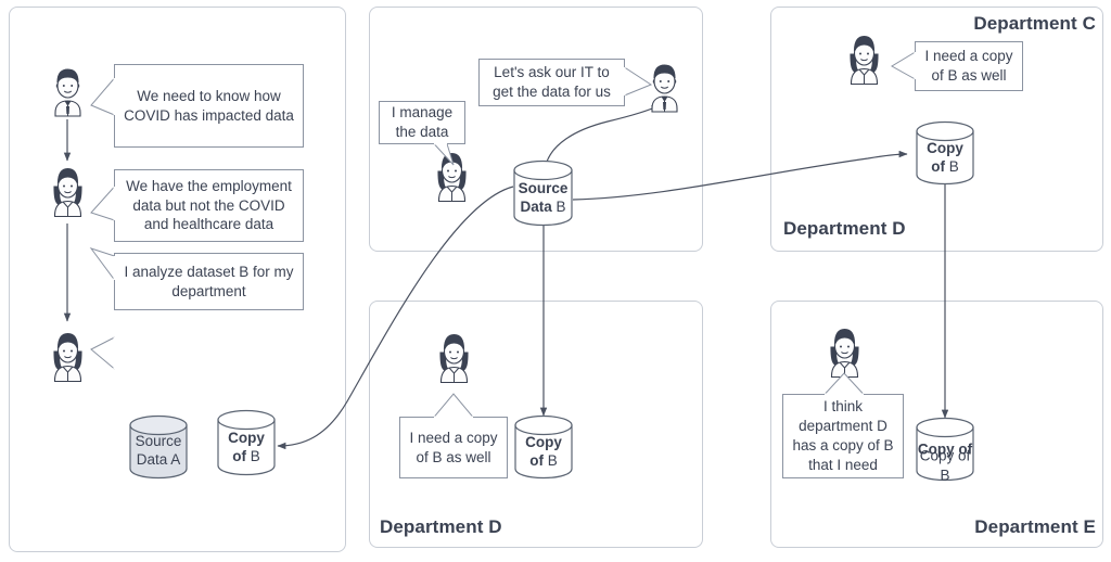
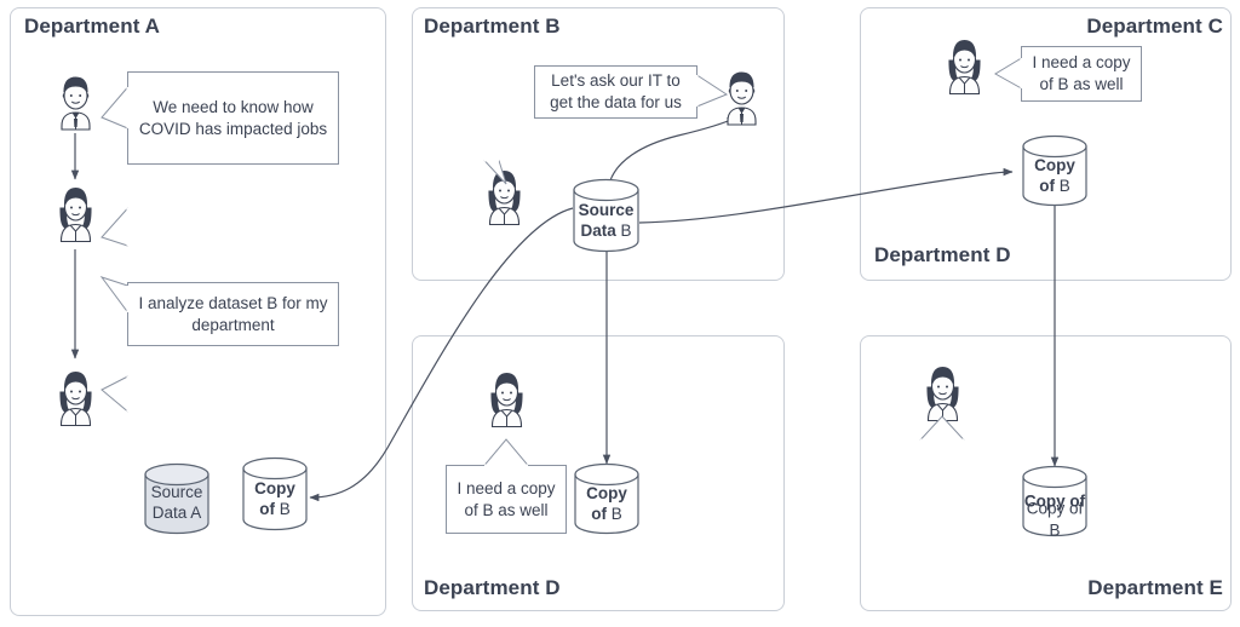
+ Department A
+ Department B
  Department C
  Department D
  Department D
  Department E
- We need to know how COVID has impacted data
+ We need to know how COVID has impacted jobs
- We have the employment data but not the COVID and healthcare data
  I analyze dataset B for my department
- I manage the data
  Let's ask our IT to get the data for us
  I need a copy of B as well
  I need a copy of B as well
- I think department D has a copy of B that I need
  Source
  Data A
  Copy
  of B
  Source
  Data B
  Copy
  of B
  Copy
  of B
  Copy of
  Copy of
  B
